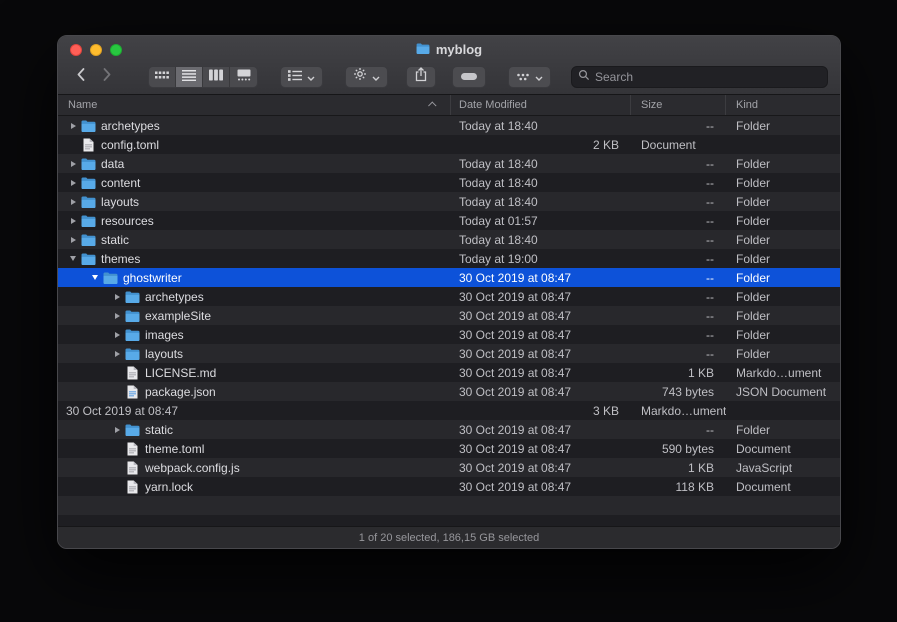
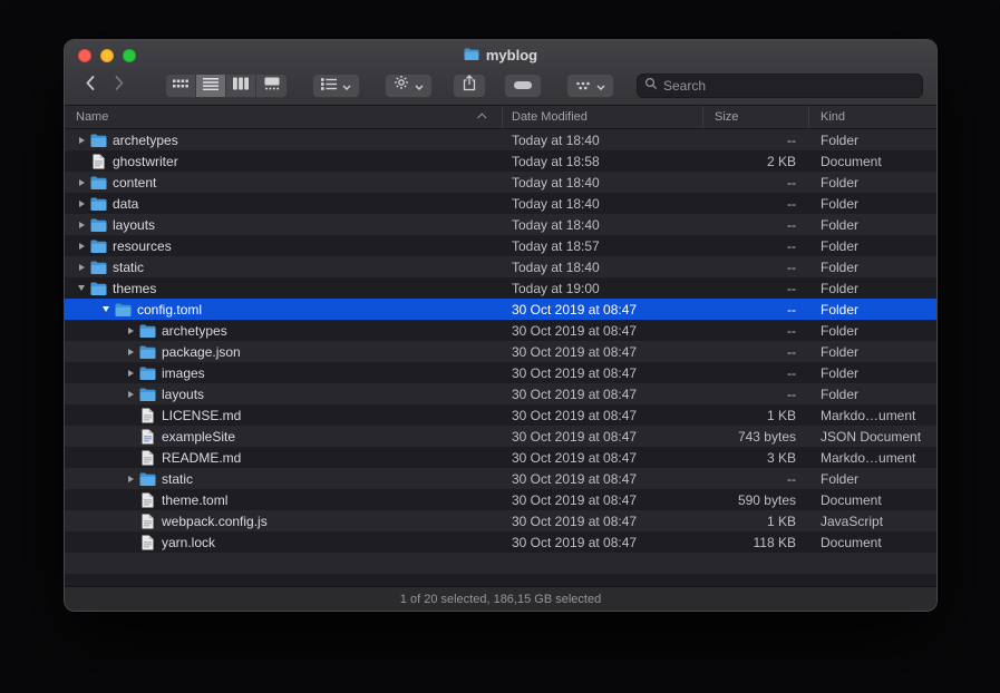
  myblog
  Search
  Name
  Date Modified
  Size
  Kind
  archetypes
  Today at 18:40
  --
  Folder
- config.toml
+ ghostwriter
+ Today at 18:58
  2 KB
  Document
- data
+ content
  Today at 18:40
  --
  Folder
- content
+ data
  Today at 18:40
  --
  Folder
  layouts
  Today at 18:40
  --
  Folder
  resources
- Today at 01:57
+ Today at 18:57
  --
  Folder
  static
  Today at 18:40
  --
  Folder
  themes
  Today at 19:00
  --
  Folder
- ghostwriter
+ config.toml
  30 Oct 2019 at 08:47
  --
  Folder
  archetypes
  30 Oct 2019 at 08:47
  --
  Folder
- exampleSite
+ package.json
  30 Oct 2019 at 08:47
  --
  Folder
  images
  30 Oct 2019 at 08:47
  --
  Folder
  layouts
  30 Oct 2019 at 08:47
  --
  Folder
  LICENSE.md
  30 Oct 2019 at 08:47
  1 KB
  Markdo…ument
- package.json
+ exampleSite
  30 Oct 2019 at 08:47
  743 bytes
  JSON Document
+ README.md
  30 Oct 2019 at 08:47
  3 KB
  Markdo…ument
  static
  30 Oct 2019 at 08:47
  --
  Folder
  theme.toml
  30 Oct 2019 at 08:47
  590 bytes
  Document
  webpack.config.js
  30 Oct 2019 at 08:47
  1 KB
  JavaScript
  yarn.lock
  30 Oct 2019 at 08:47
  118 KB
  Document
  1 of 20 selected, 186,15 GB selected
